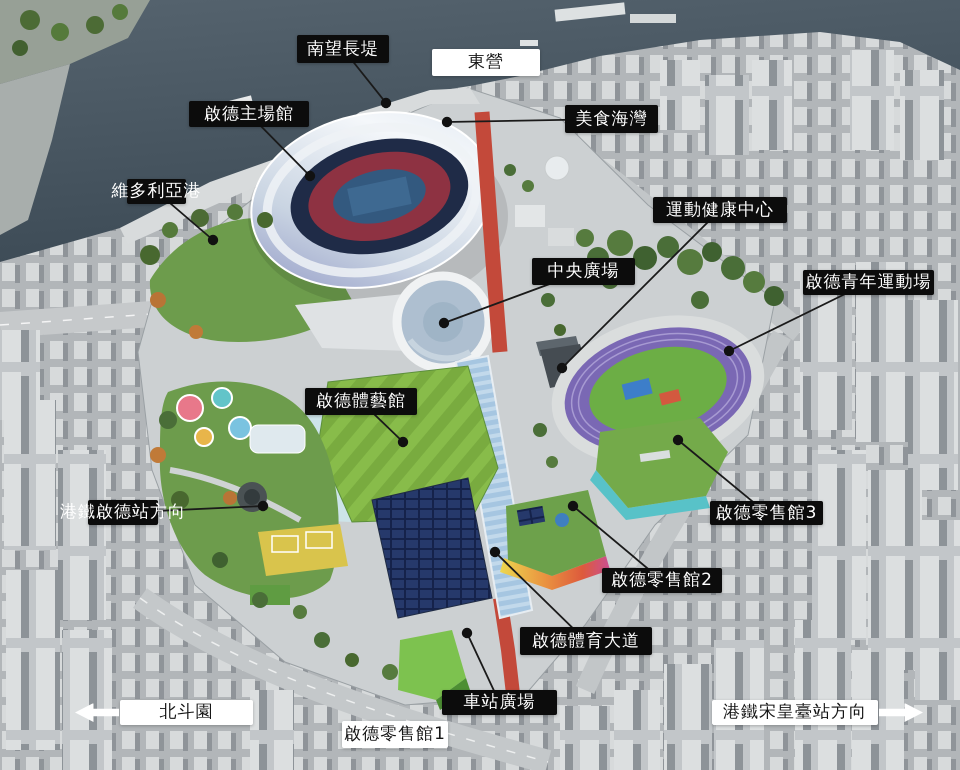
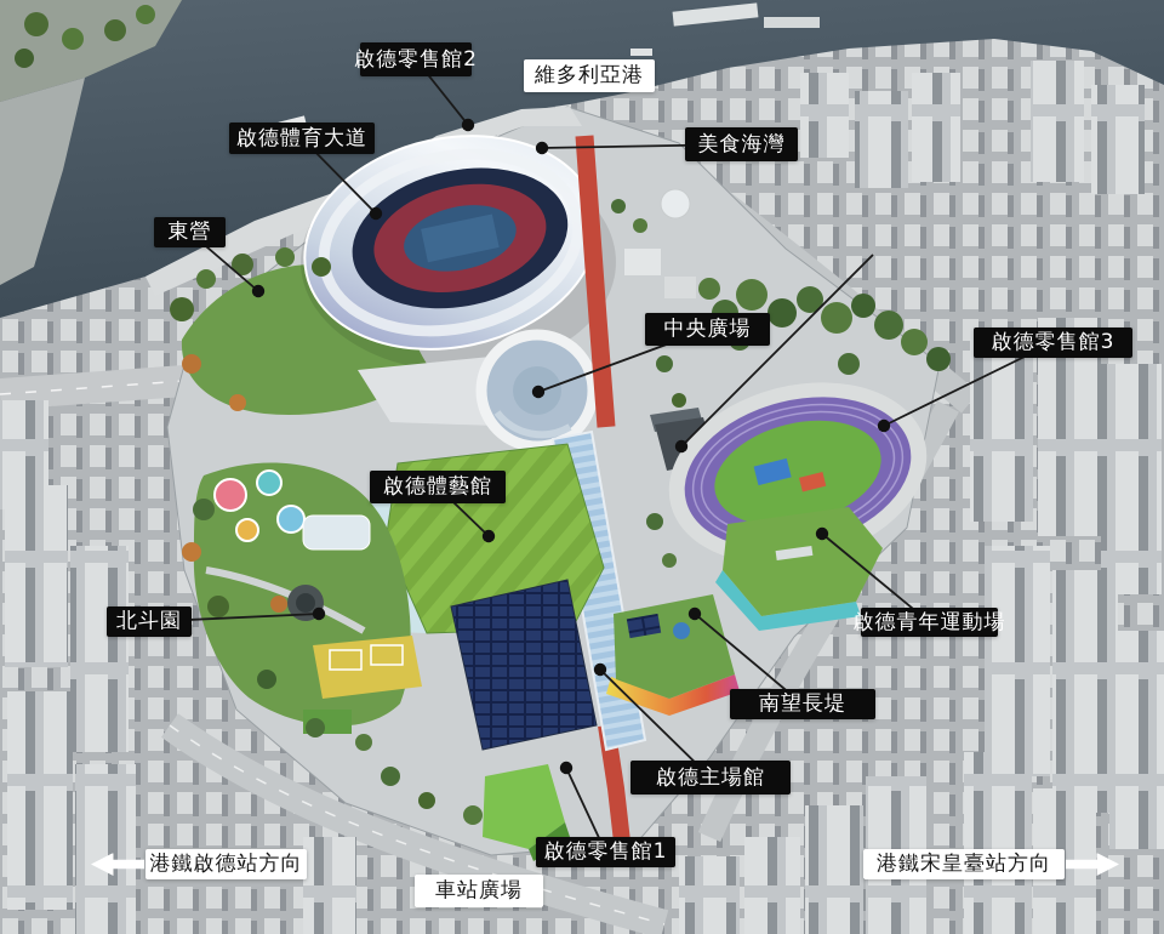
- 南望長堤
+ 啟德零售館2
- 東營
+ 維多利亞港
- 啟德主場館
+ 啟德體育大道
  美食海灣
- 維多利亞港
+ 東營
- 運動健康中心
  中央廣場
- 啟德青年運動場
+ 啟德零售館3
  啟德體藝館
- 港鐵啟德站方向
+ 北斗園
- 啟德零售館3
+ 啟德青年運動場
- 啟德零售館2
+ 南望長堤
- 啟德體育大道
+ 啟德主場館
- 車站廣場
+ 啟德零售館1
- 北斗園
+ 港鐵啟德站方向
- 啟德零售館1
+ 車站廣場
  港鐵宋皇臺站方向
